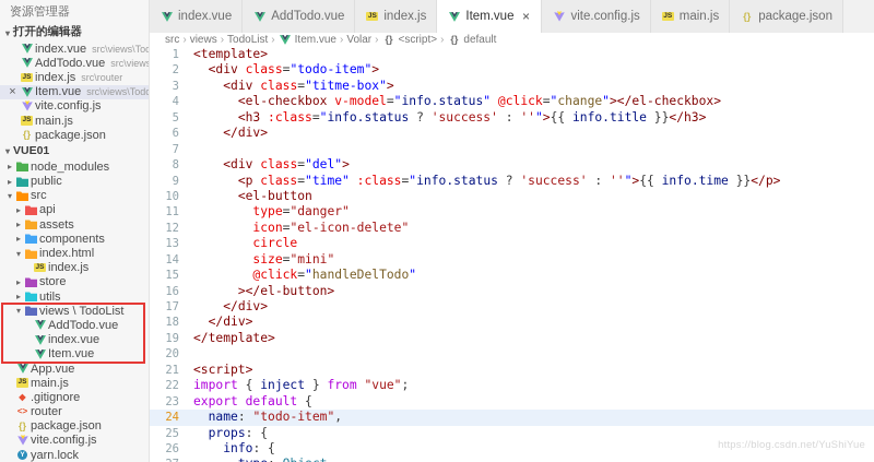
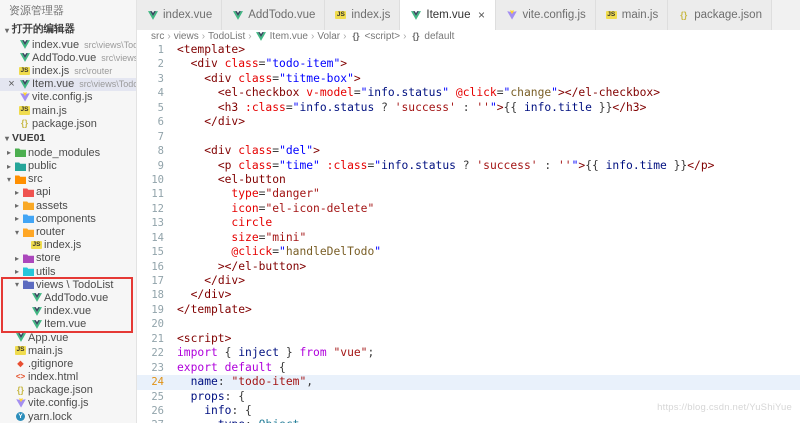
  资源管理器
  ▾
  打开的编辑器
  index.vue
  src\views\Tod
  AddTodo.vue
  index.js
  src\router
  ×
  Item.vue
  src\views\Todo
  vite.config.js
  main.js
  {}
  package.json
  ▾
  VUE01
  ▸
  node_modules
  ▸
  public
  ▾
  src
  ▸
  api
  ▸
  assets
  ▸
  components
  ▾
- index.html
+ router
  index.js
  ▸
  store
  ▸
  utils
  ▾
  views \ TodoList
  AddTodo.vue
  index.vue
  Item.vue
  App.vue
  main.js
  ◆
  .gitignore
  <>
- router
+ index.html
  {}
  package.json
  vite.config.js
  yarn.lock
  index.vue
  AddTodo.vue
  index.js
  Item.vue
  ×
  vite.config.js
  main.js
  {}
  package.json
  src
  ›
  views
  ›
  TodoList
  ›
  Item.vue
  ›
  Volar
  ›
  {}
  <script>
  ›
  {}
  default
  1
  <template>
  2
  <div class="todo-item">
  3
  <div class="titme-box">
  4
  <el-checkbox v-model="info.status" @click="change"></el-checkbox>
  5
  <h3 :class="info.status ? 'success' : ''">{{ info.title }}</h3>
  6
  </div>
  7
  8
  <div class="del">
  9
  <p class="time" :class="info.status ? 'success' : ''">{{ info.time }}</p>
  10
  <el-button
  11
  type="danger"
  12
  icon="el-icon-delete"
  13
  circle
  14
  size="mini"
  15
  @click="handleDelTodo"
  16
  ></el-button>
  17
  </div>
  18
  </div>
  19
  </template>
  20
  21
  <script>
  22
  import { inject } from "vue";
  23
  export default {
  24
  name: "todo-item",
  25
  props: {
  26
  info: {
  https://blog.csdn.net/YuShiYue
